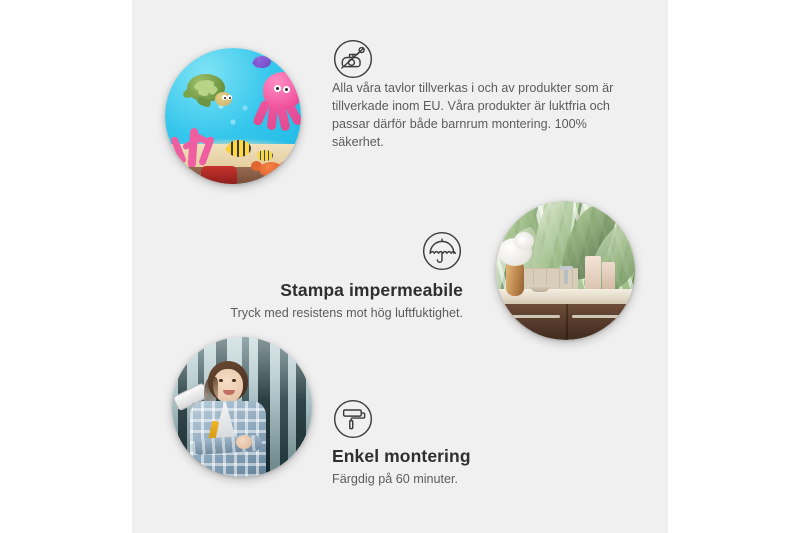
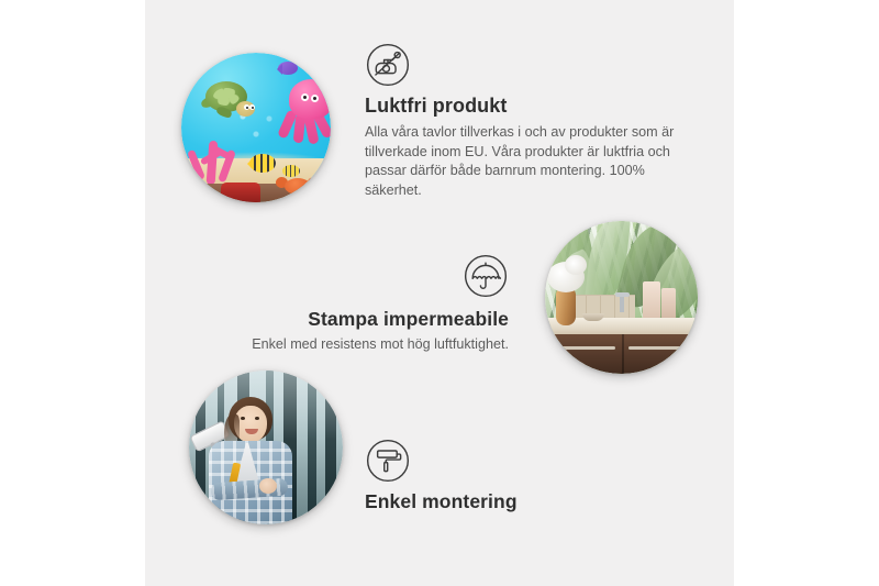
+ Luktfri produkt
  Alla våra tavlor tillverkas i och av produkter som är tillverkade inom EU. Våra produkter är luktfria och passar därför både barnrum montering. 100% säkerhet.
  Stampa impermeabile
- Tryck med resistens mot hög luftfuktighet.
+ Enkel med resistens mot hög luftfuktighet.
  Enkel montering
- Färgdig på 60 minuter.
